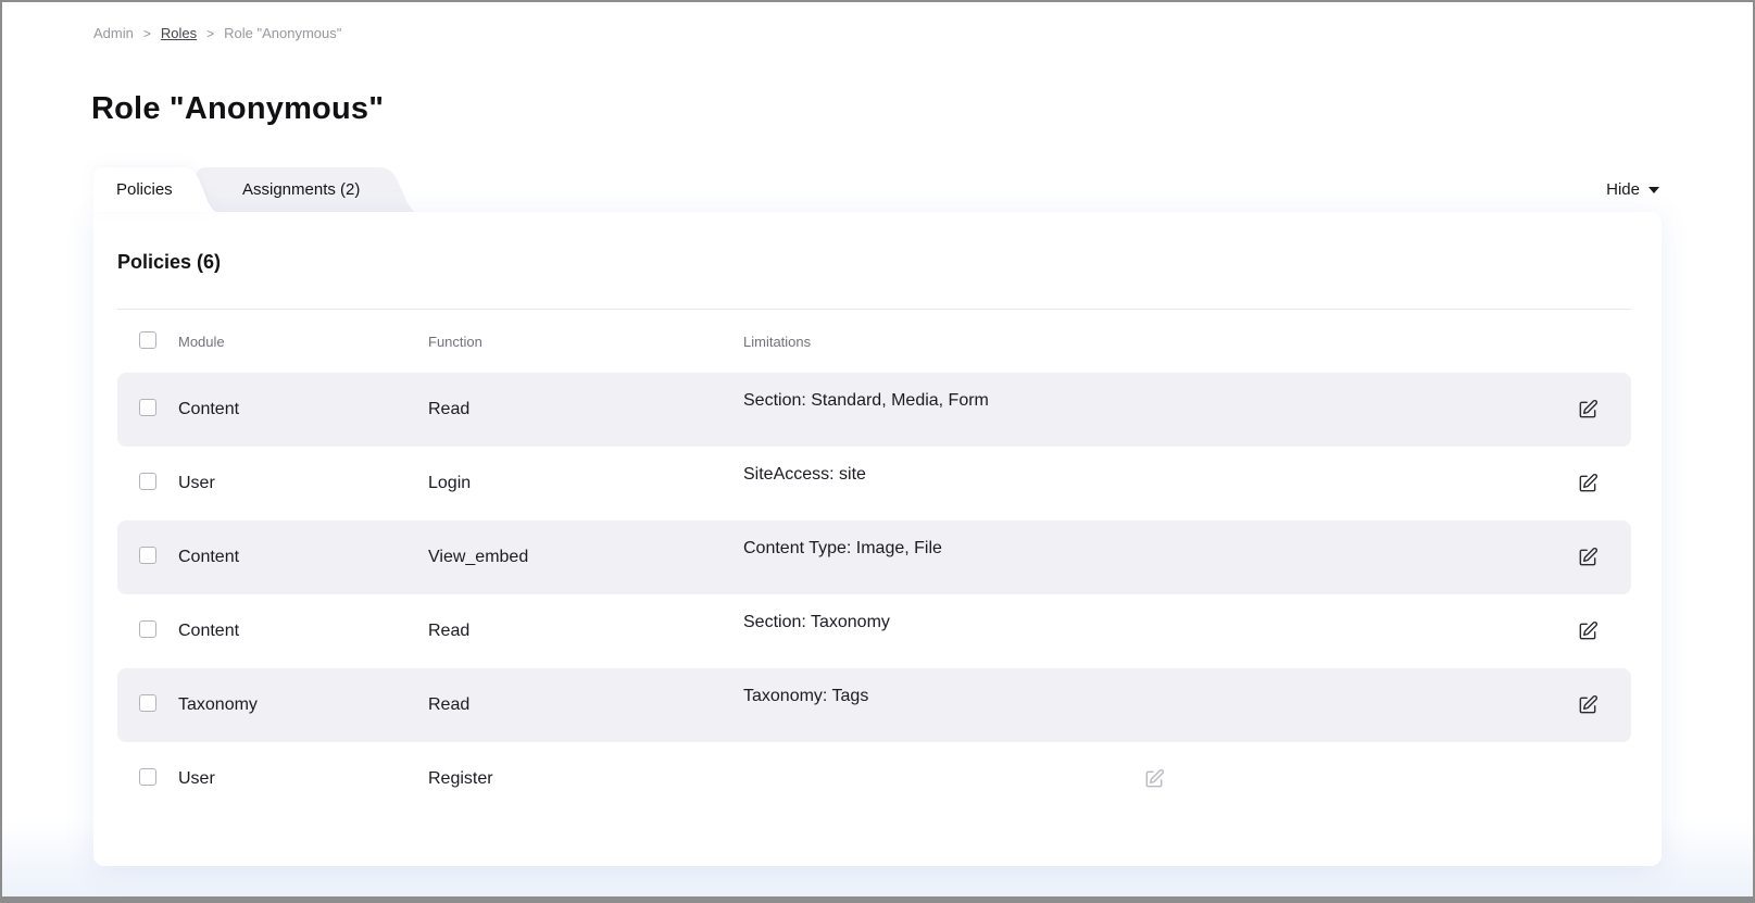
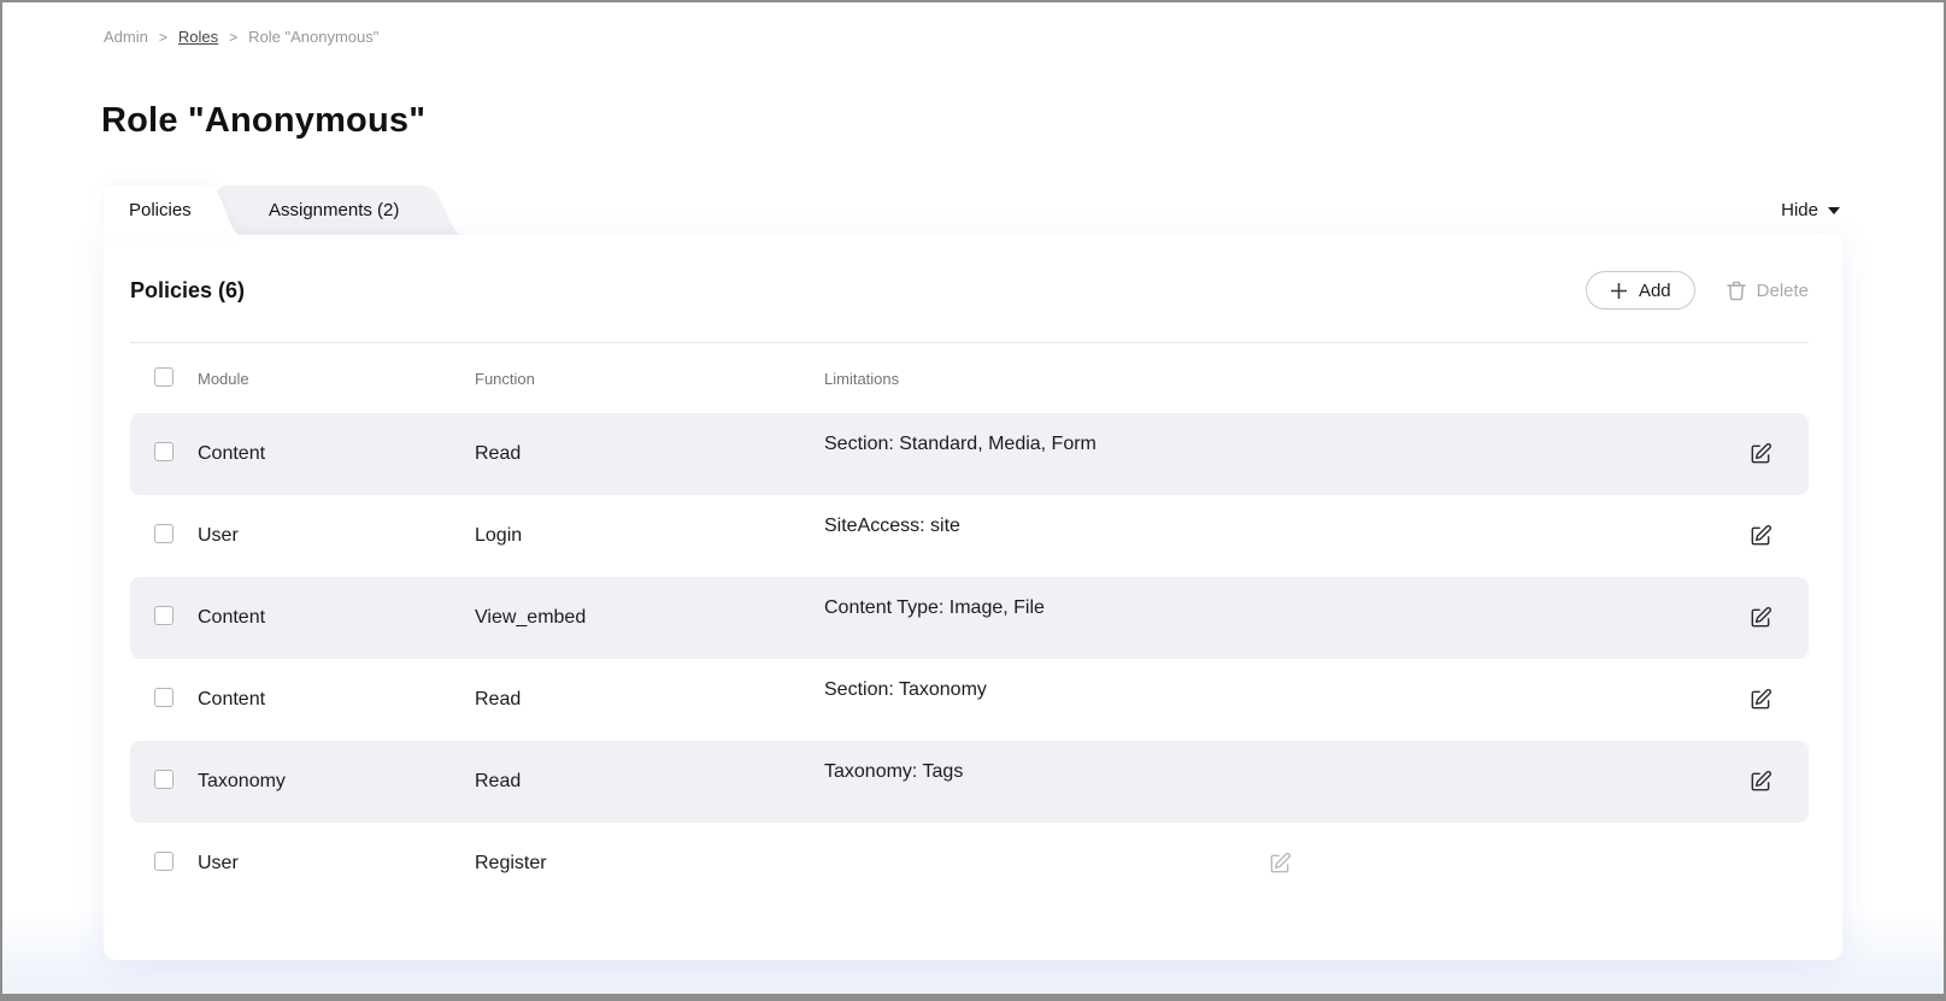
  Admin
  >
  Roles
  >
  Role "Anonymous"
  Role "Anonymous"
  Policies
  Assignments (2)
  Hide
  Policies (6)
+ Add
+ Delete
  Module
  Function
  Limitations
  Content
  Read
  Section: Standard, Media, Form
  User
  Login
  SiteAccess: site
  Content
  View_embed
  Content Type: Image, File
  Content
  Read
  Section: Taxonomy
  Taxonomy
  Read
  Taxonomy: Tags
  User
  Register
